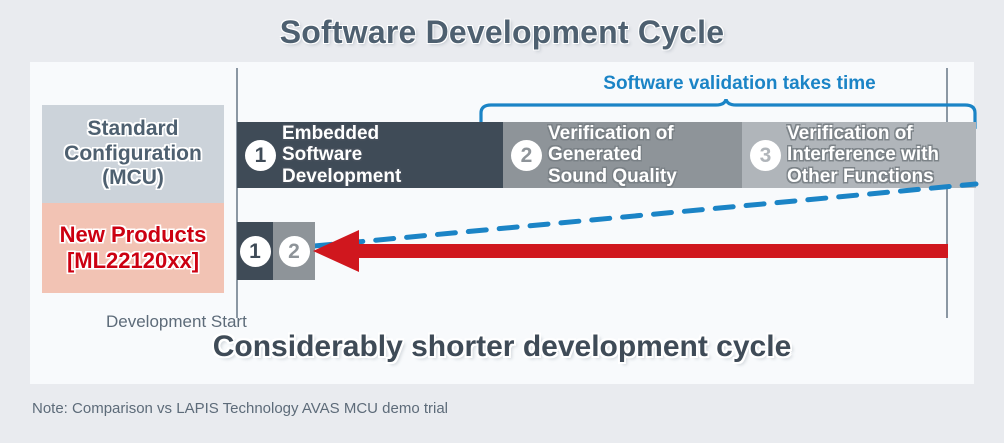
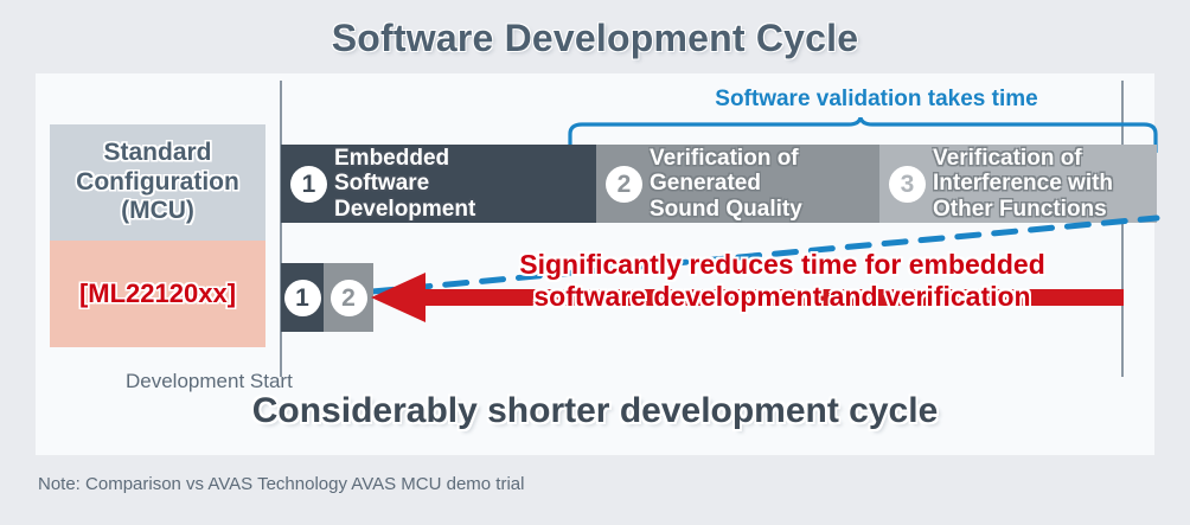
  Software Development Cycle
  Standard
  Configuration
  (MCU)
- New Products
  [ML22120xx]
  Software validation takes time
  1
  Embedded
  Software
  Development
  2
  Verification of
  Generated
  Sound Quality
  3
  Verification of
  Interference with
  Other Functions
  1
  2
+ Significantly reduces time for embedded
+ software development and verification
  Development Start
  Considerably shorter development cycle
- Note: Comparison vs LAPIS Technology AVAS MCU demo trial
+ Note: Comparison vs AVAS Technology AVAS MCU demo trial
